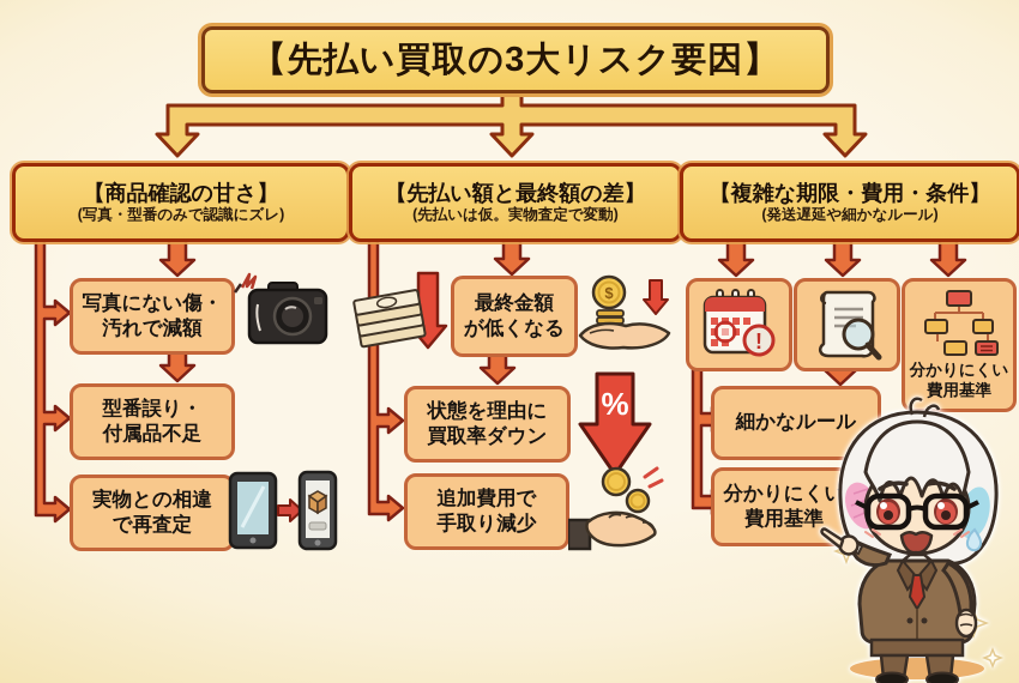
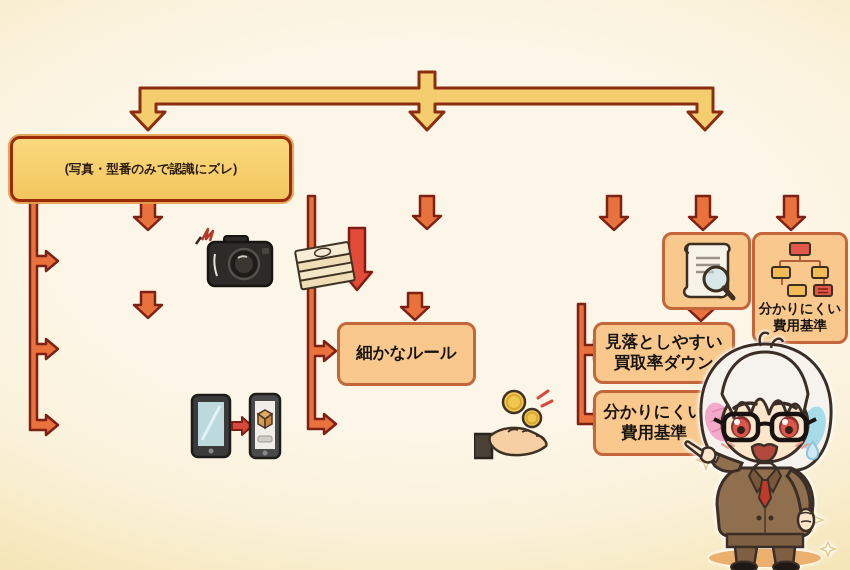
- 【先払い買取の3大リスク要因】
- 【商品確認の甘さ】
  (写真・型番のみで認識にズレ)
- 【先払い額と最終額の差】
- (先払いは仮。実物査定で変動)
- 【複雑な期限・費用・条件】
- (発送遅延や細かなルール)
- 写真にない傷・
- 汚れで減額
- 型番誤り・
- 付属品不足
- 実物との相違
- で再査定
- 最終金額
- が低くなる
- 状態を理由に
- 買取率ダウン
+ 細かなルール
- 追加費用で
- 手取り減少
- $
- %
- !
  分かりにくい
  費用基準
+ 見落としやすい
- 細かなルール
+ 買取率ダウン
  分かりにくい
  費用基準
